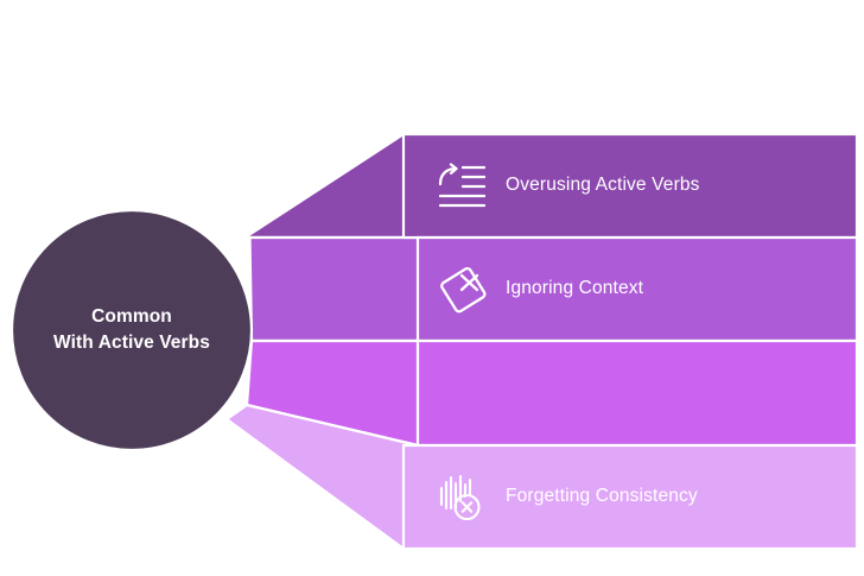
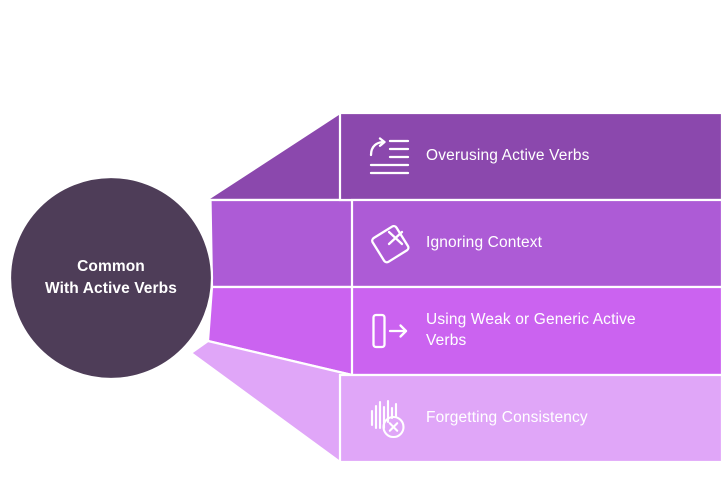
  Common
  With Active Verbs
  Overusing Active Verbs
  Ignoring Context
+ Using Weak or Generic Active Verbs
  Forgetting Consistency
